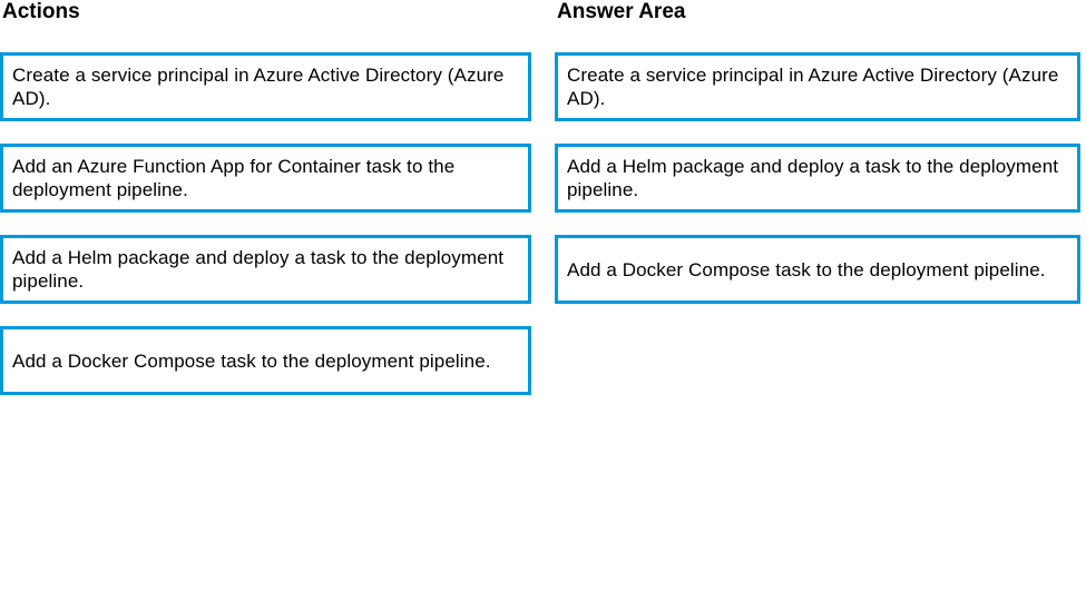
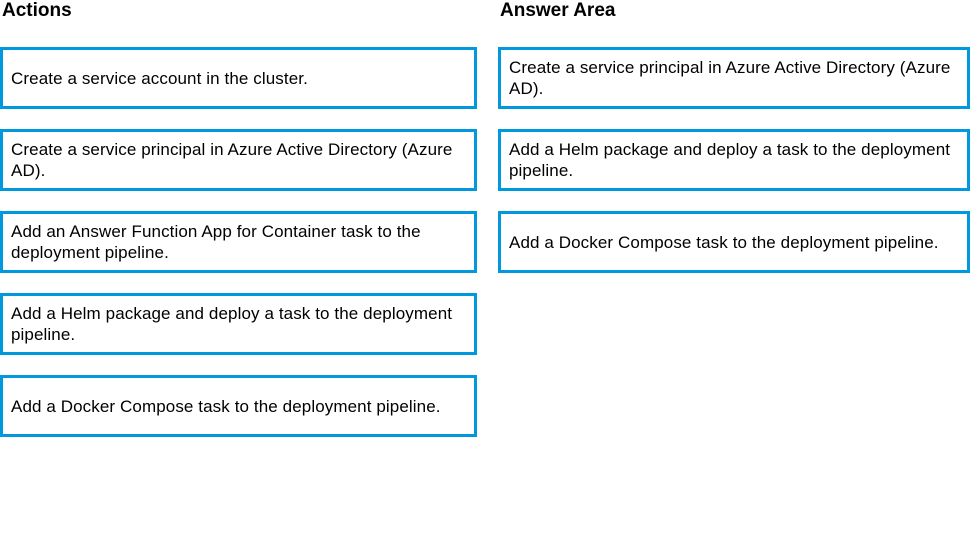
  Actions
+ Create a service account in the cluster.
  Create a service principal in Azure Active Directory (Azure AD).
- Add an Azure Function App for Container task to the deployment pipeline.
+ Add an Answer Function App for Container task to the deployment pipeline.
  Add a Helm package and deploy a task to the deployment pipeline.
  Add a Docker Compose task to the deployment pipeline.
  Answer Area
  Create a service principal in Azure Active Directory (Azure AD).
  Add a Helm package and deploy a task to the deployment pipeline.
  Add a Docker Compose task to the deployment pipeline.
